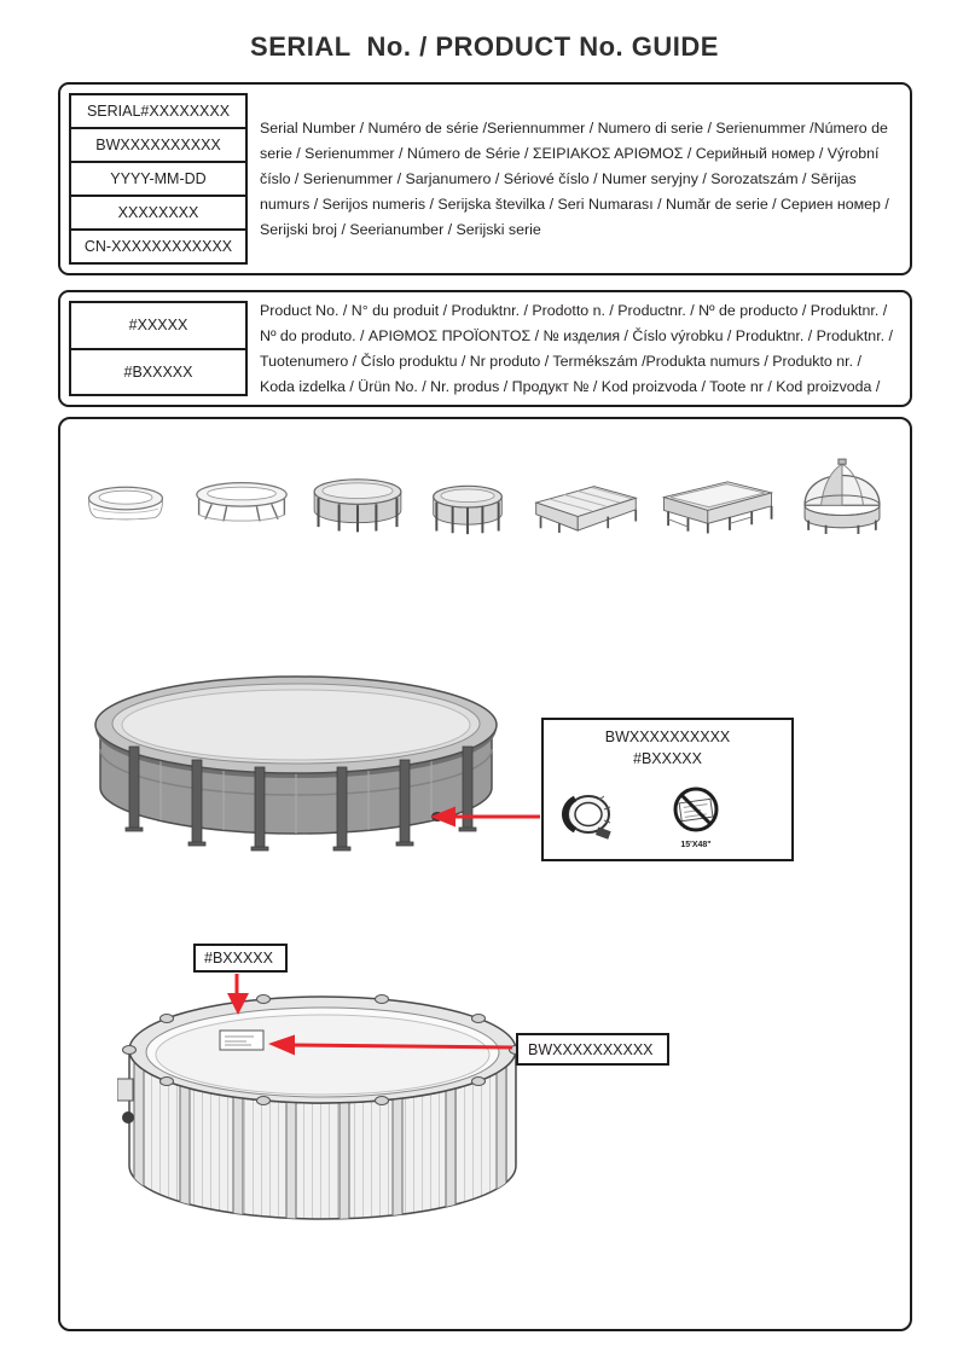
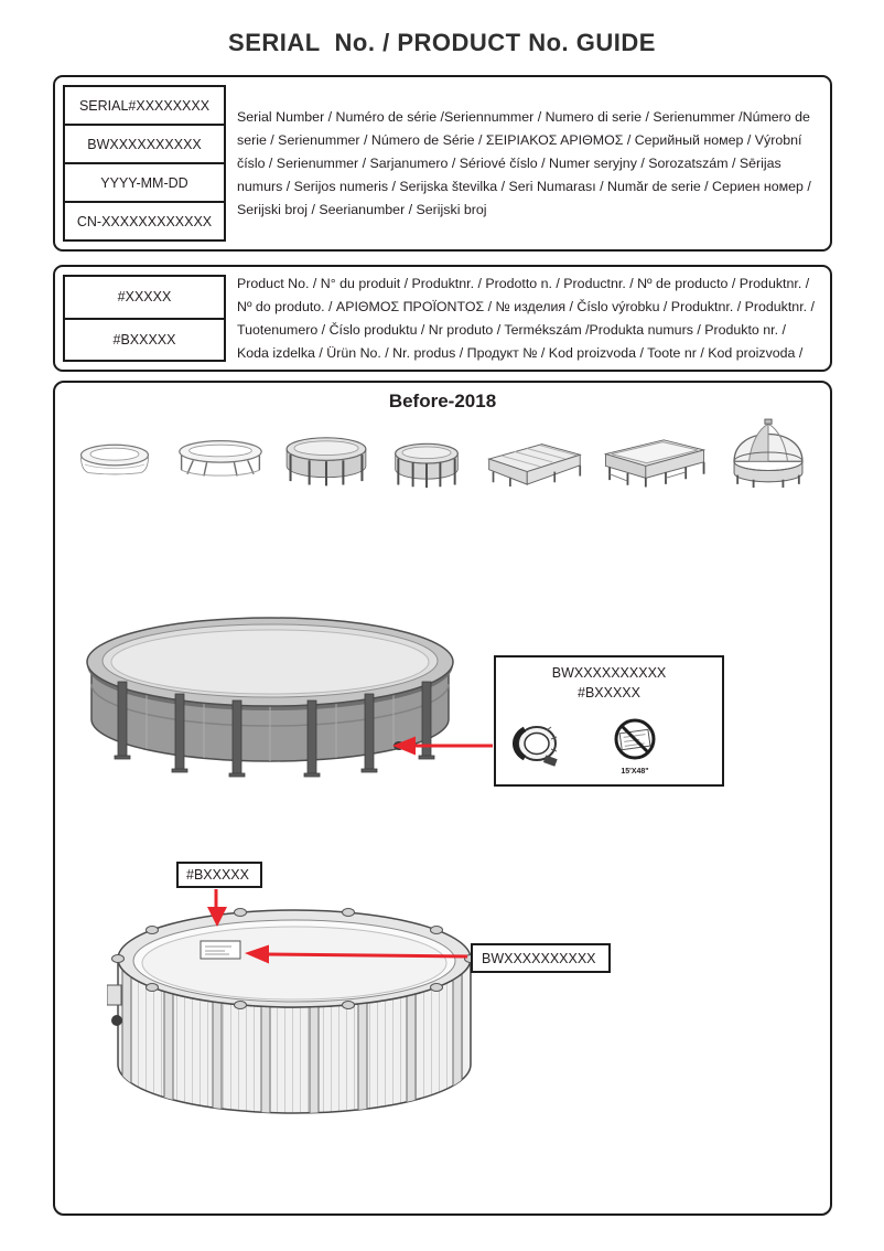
  SERIAL No. / PRODUCT No. GUIDE
  SERIAL#XXXXXXXX
  BWXXXXXXXXXX
  YYYY-MM-DD
- XXXXXXXX
  CN-XXXXXXXXXXXX
- Serial Number / Numéro de série /Seriennummer / Numero di serie / Serienummer /Número de serie / Serienummer / Número de Série / ΣΕΙΡΙΑΚΟΣ ΑΡΙΘΜΟΣ / Серийный номер / Výrobní číslo / Serienummer / Sarjanumero / Sériové číslo / Numer seryjny / Sorozatszám / Sērijas numurs / Serijos numeris / Serijska številka / Seri Numarası / Număr de serie / Сериен номер / Serijski broj / Seerianumber / Serijski serie
+ Serial Number / Numéro de série /Seriennummer / Numero di serie / Serienummer /Número de serie / Serienummer / Número de Série / ΣΕΙΡΙΑΚΟΣ ΑΡΙΘΜΟΣ / Серийный номер / Výrobní číslo / Serienummer / Sarjanumero / Sériové číslo / Numer seryjny / Sorozatszám / Sērijas numurs / Serijos numeris / Serijska številka / Seri Numarası / Număr de serie / Сериен номер / Serijski broj / Seerianumber / Serijski broj
  #XXXXX
  #BXXXXX
  Product No. / N° du produit / Produktnr. / Prodotto n. / Productnr. / Nº de producto / Produktnr. / Nº do produto. / ΑΡΙΘΜΟΣ ΠΡΟΪΟΝΤΟΣ / № изделия / Číslo výrobku / Produktnr. / Produktnr. / Tuotenumero / Číslo produktu / Nr produto / Termékszám /Produkta numurs / Produkto nr. / Koda izdelka / Ürün No. / Nr. produs / Продукт № / Kod proizvoda / Toote nr / Kod proizvoda /
+ Before-2018
  BWXXXXXXXXXX
  #BXXXXX
  #BXXXXX
  BWXXXXXXXXXX
